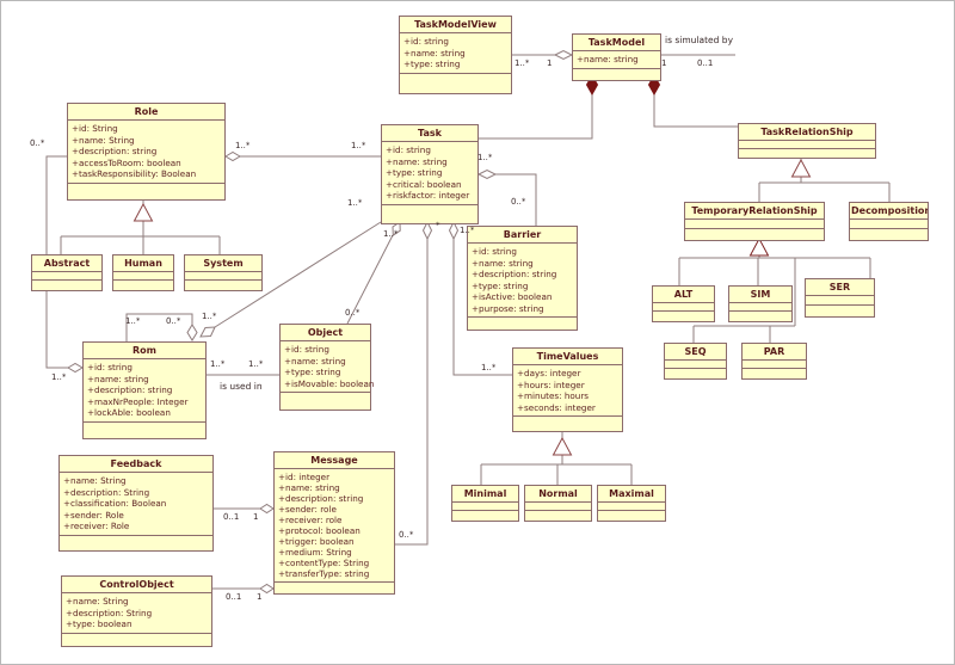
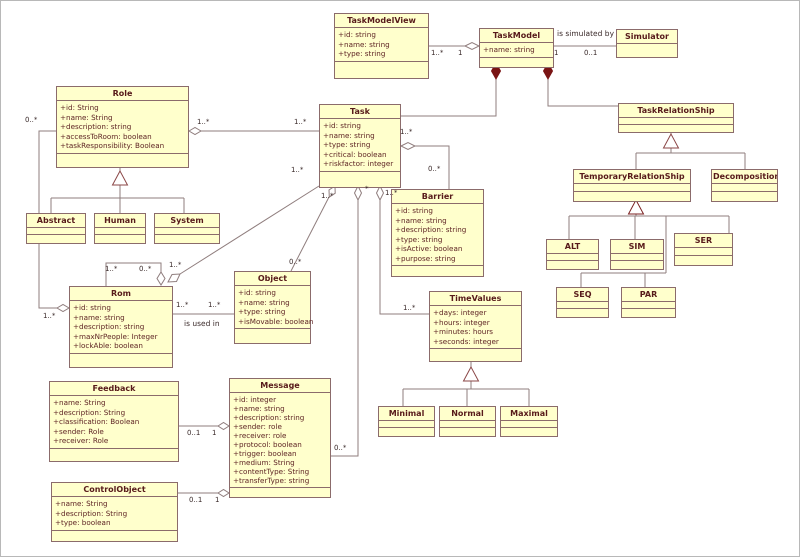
  TaskModelView
  +id: string
  +name: string
  +type: string
  TaskModel
  +name: string
+ Simulator
  Role
  +id: String
  +name: String
  +description: string
  +accessToRoom: boolean
  +taskResponsibility: Boolean
  Task
  +id: string
  +name: string
  +type: string
  +critical: boolean
  +riskfactor: integer
  TaskRelationShip
  Abstract
  Human
  System
  TemporaryRelationShip
  Decompositio
  Barrier
  +id: string
  +name: string
  +description: string
  +type: string
  +isActive: boolean
  +purpose: string
  ALT
  SIM
  SER
  SEQ
  PAR
  Rom
  +id: string
  +name: string
  +description: string
  +maxNrPeople: Integer
  +lockAble: boolean
  Object
  +id: string
  +name: string
  +type: string
  +isMovable: boolean
  TimeValues
  +days: integer
  +hours: integer
  +minutes: hours
  +seconds: integer
  Minimal
  Normal
  Maximal
  Feedback
  +name: String
  +description: String
  +classification: Boolean
  +sender: Role
  +receiver: Role
  Message
  +id: integer
  +name: string
  +description: string
  +sender: role
  +receiver: role
  +protocol: boolean
  +trigger: boolean
  +medium: String
  +contentType: String
  +transferType: string
  ControlObject
  +name: String
  +description: String
  +type: boolean
  is simulated by
  is used in
  1..*
  1
  1
  0..1
  1..*
  1..*
  0..*
  1..*
  1..*
  0..*
  1..*
  1..*
  1..*
  1..*
  1..*
  0..*
  *
  0..*
  1..*
  1..*
  1..*
  0..*
  0..1
  1
  0..1
  1
